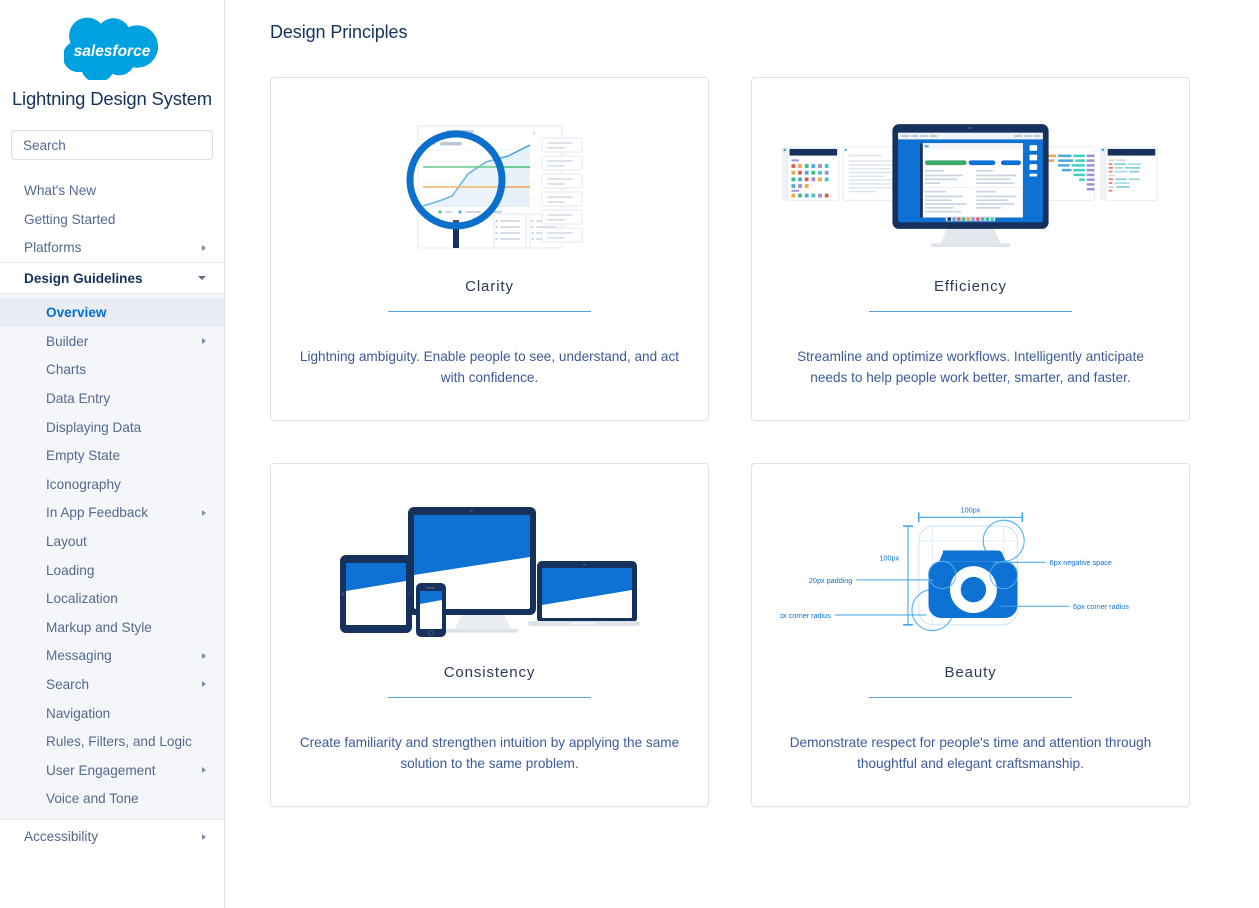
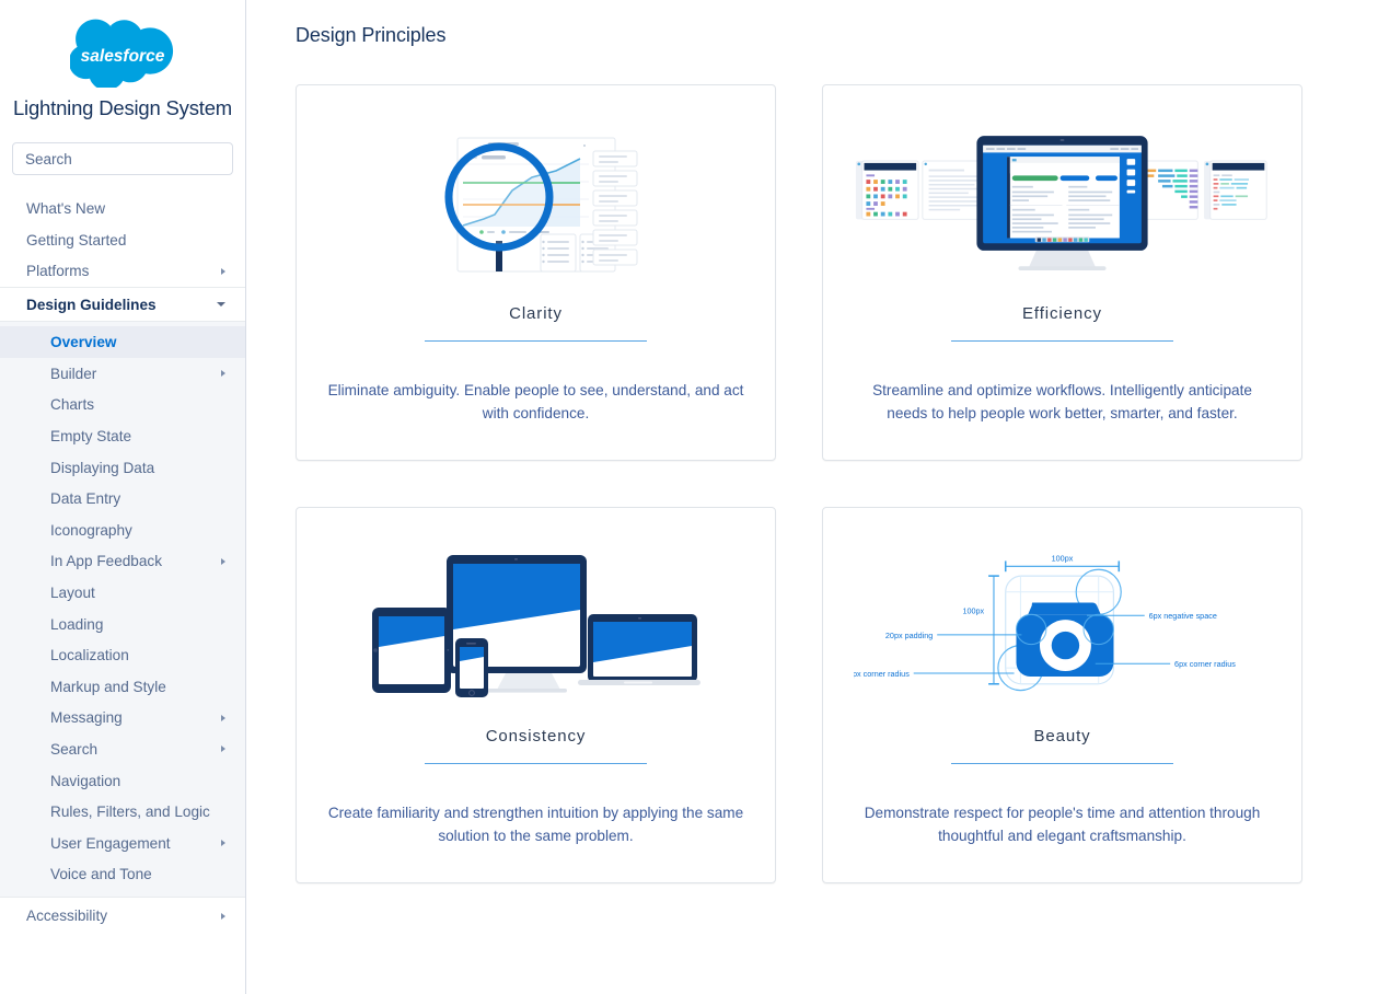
  salesforce
  Lightning Design System
  Search
  What's New
  Getting Started
  Platforms
  Design Guidelines
  Overview
  Builder
  Charts
- Data Entry
+ Empty State
  Displaying Data
- Empty State
+ Data Entry
  Iconography
  In App Feedback
  Layout
  Loading
  Localization
  Markup and Style
  Messaging
  Search
  Navigation
  Rules, Filters, and Logic
  User Engagement
  Voice and Tone
  Accessibility
  Design Principles
  Clarity
- Lightning ambiguity. Enable people to see, understand, and act with confidence.
+ Eliminate ambiguity. Enable people to see, understand, and act with confidence.
  Efficiency
  Streamline and optimize workflows. Intelligently anticipate needs to help people work better, smarter, and faster.
  Consistency
  Create familiarity and strengthen intuition by applying the same solution to the same problem.
  100px
  100px
  6px negative space
  20px padding
  6px corner radius
  px corner radius
  Beauty
  Demonstrate respect for people's time and attention through thoughtful and elegant craftsmanship.
